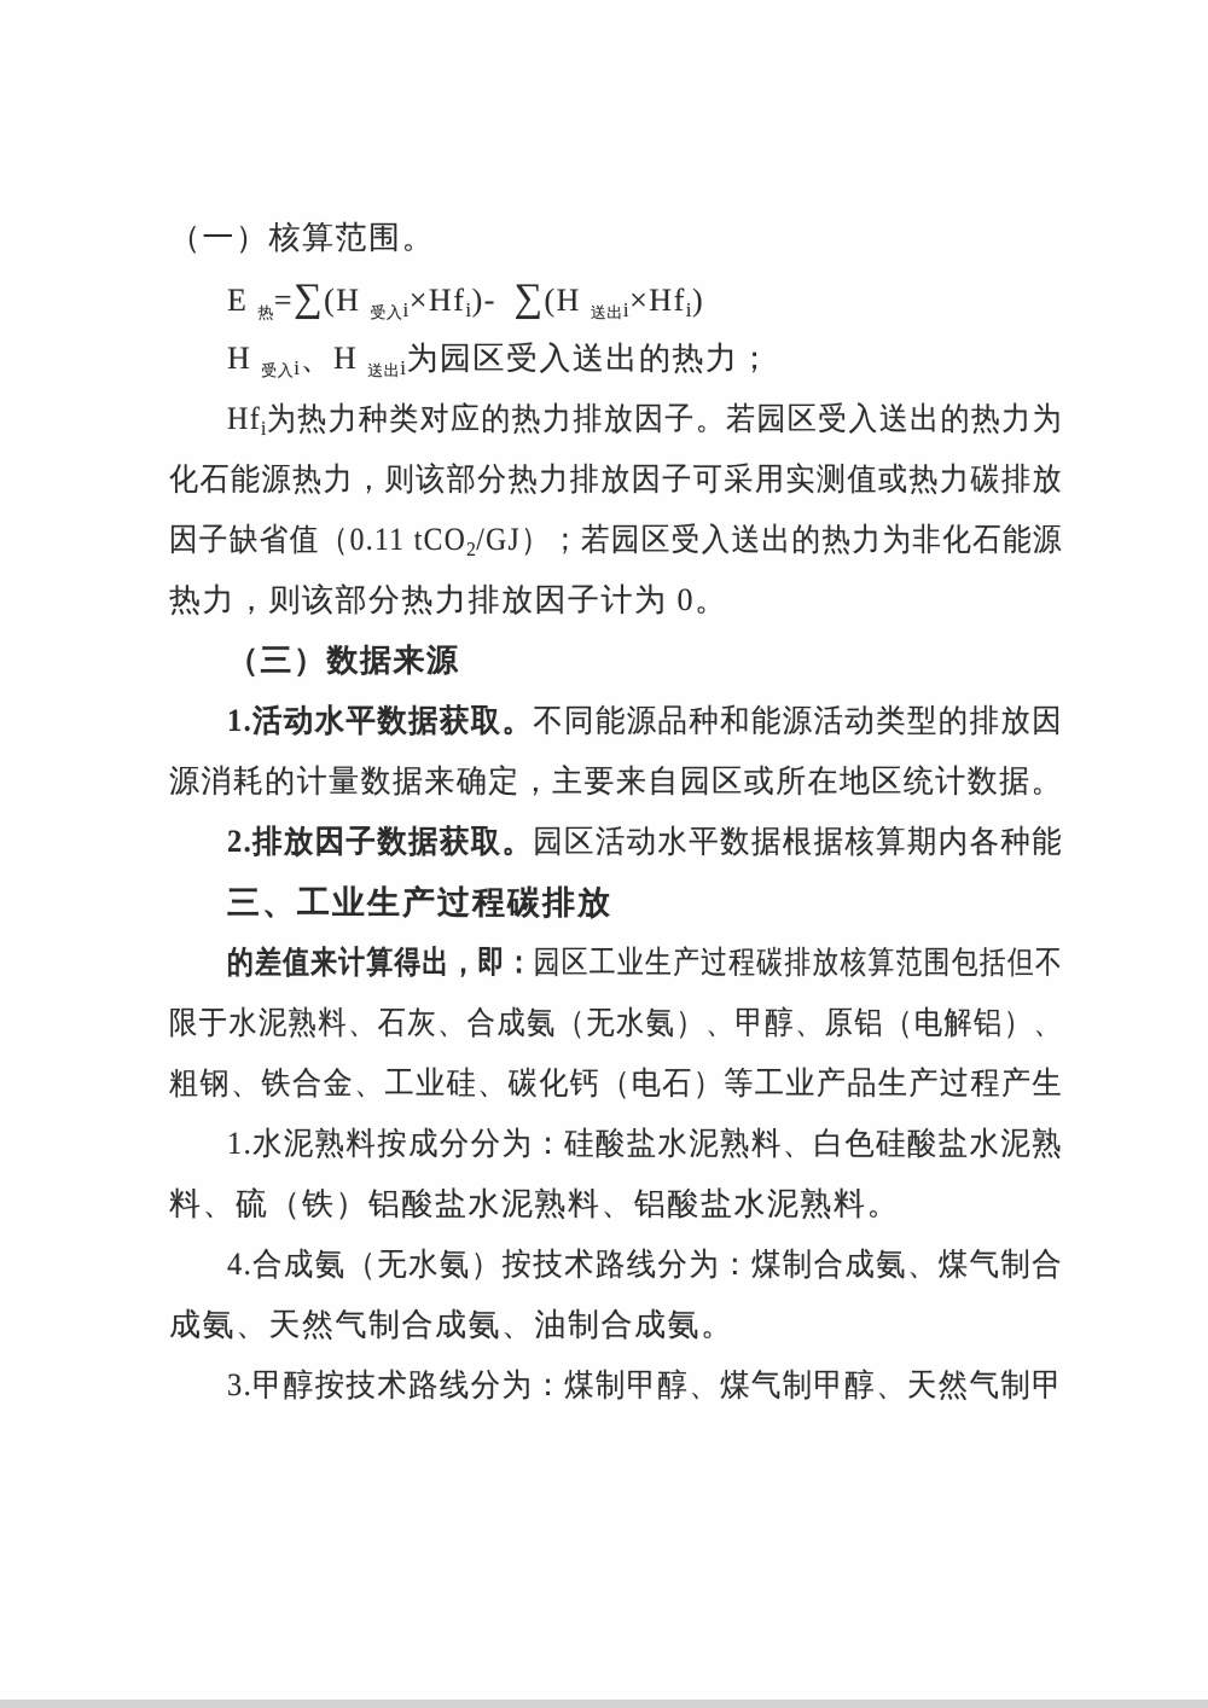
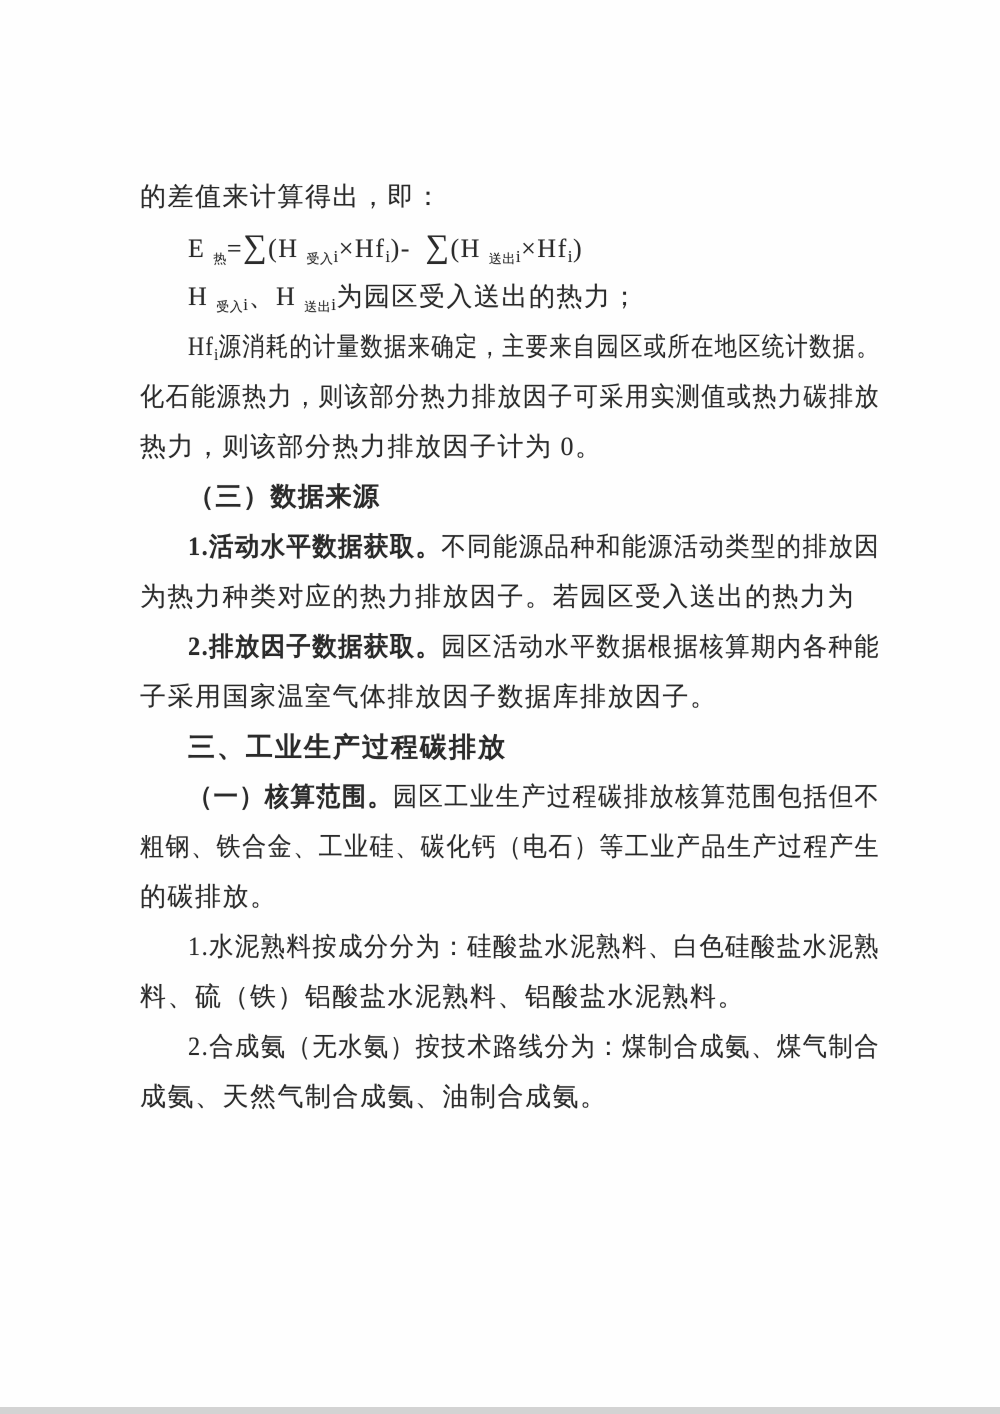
- （一）核算范围。
+ 的差值来计算得出，即：
  E 热=∑(H 受入i×Hfi)- ∑(H 送出i×Hfi)
  H 受入i、H 送出i为园区受入送出的热力；
- Hfi为热力种类对应的热力排放因子。若园区受入送出的热力为
+ Hfi源消耗的计量数据来确定，主要来自园区或所在地区统计数据。
  化石能源热力，则该部分热力排放因子可采用实测值或热力碳排放
- 因子缺省值（0.11 tCO2/GJ）；若园区受入送出的热力为非化石能源
  热力，则该部分热力排放因子计为 0。
  （三）数据来源
  1.活动水平数据获取。不同能源品种和能源活动类型的排放因
- 源消耗的计量数据来确定，主要来自园区或所在地区统计数据。
+ 为热力种类对应的热力排放因子。若园区受入送出的热力为
  2.排放因子数据获取。园区活动水平数据根据核算期内各种能
+ 子采用国家温室气体排放因子数据库排放因子。
  三、工业生产过程碳排放
- 的差值来计算得出，即：园区工业生产过程碳排放核算范围包括但不
+ （一）核算范围。园区工业生产过程碳排放核算范围包括但不
- 限于水泥熟料、石灰、合成氨（无水氨）、甲醇、原铝（电解铝）、
  粗钢、铁合金、工业硅、碳化钙（电石）等工业产品生产过程产生
+ 的碳排放。
  1.水泥熟料按成分分为：硅酸盐水泥熟料、白色硅酸盐水泥熟
  料、硫（铁）铝酸盐水泥熟料、铝酸盐水泥熟料。
- 4.合成氨（无水氨）按技术路线分为：煤制合成氨、煤气制合
+ 2.合成氨（无水氨）按技术路线分为：煤制合成氨、煤气制合
  成氨、天然气制合成氨、油制合成氨。
- 3.甲醇按技术路线分为：煤制甲醇、煤气制甲醇、天然气制甲
